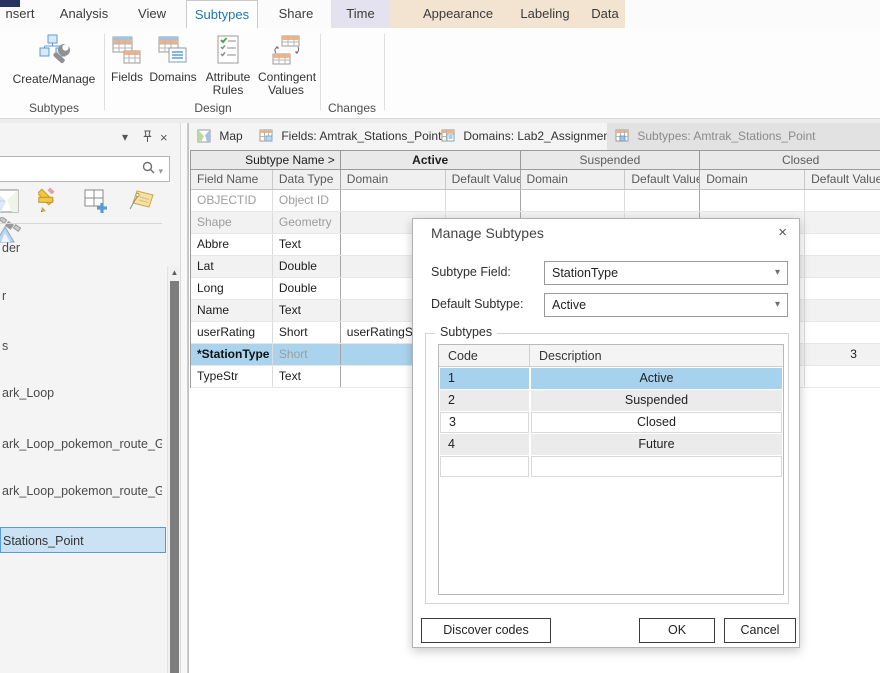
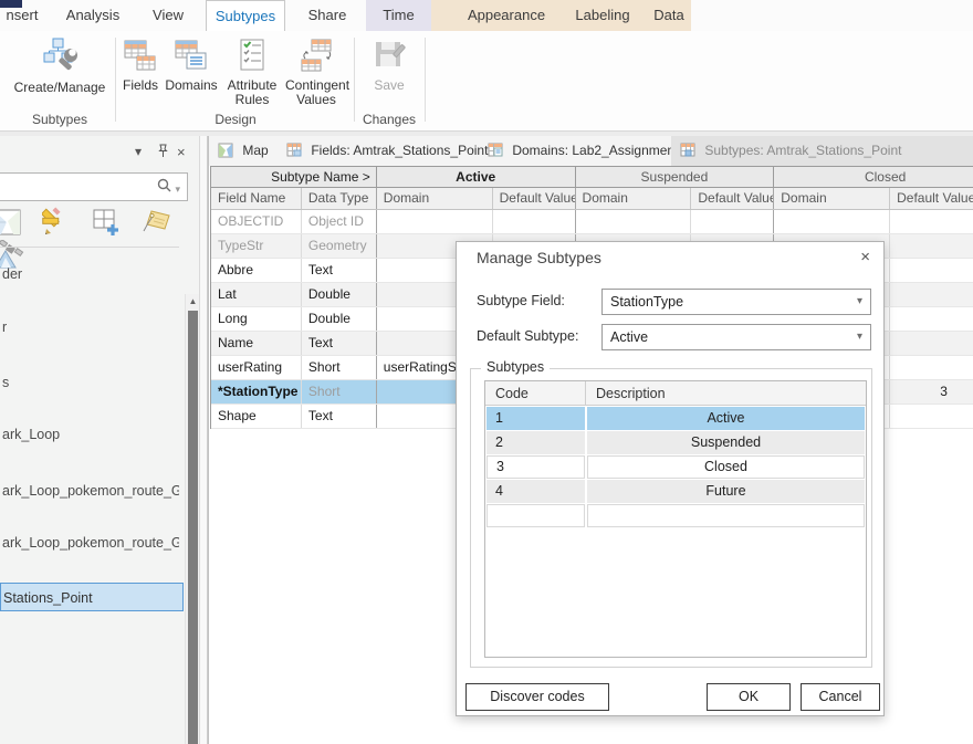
  nsert
  Analysis
  View
  Subtypes
  Share
  Time
  Appearance
  Labeling
  Data
  Create/Manage
  Fields
  Domains
  Attribute Rules
  Contingent Values
+ Save
  Subtypes
  Design
  Changes
  ▾
  ×
  ▾
  der
  r
  s
  ark_Loop
  ark_Loop_pokemon_route_G
  ark_Loop_pokemon_route_G
  Stations_Point
  ▲
  Map
  Fields: Amtrak_Stations_Point
  Domains: Lab2_Assignme
  Subtypes: Amtrak_Stations_Point
  Subtype Name >
  Active
  Suspended
  Closed
  Field Name
  Data Type
  Domain
  Default Value
  Domain
  Default Value
  Domain
  Default Value
  OBJECTID
  Object ID
- Shape
+ TypeStr
  Geometry
  Abbre
  Text
  Lat
  Double
  Long
  Double
  Name
  Text
  userRating
  Short
  userRatingS
  *StationType
  Short
  3
- TypeStr
+ Shape
  Text
  Manage Subtypes
  ×
  Subtype Field:
  StationType
  ▾
  Default Subtype:
  Active
  ▾
  Subtypes
  Code
  Description
  1
  Active
  2
  Suspended
  3
  Closed
  4
  Future
  Discover codes
  OK
  Cancel
